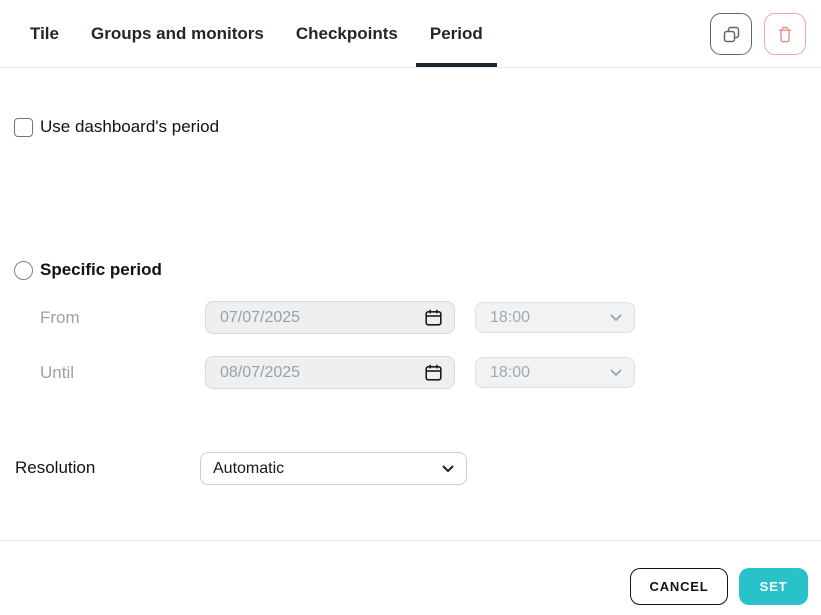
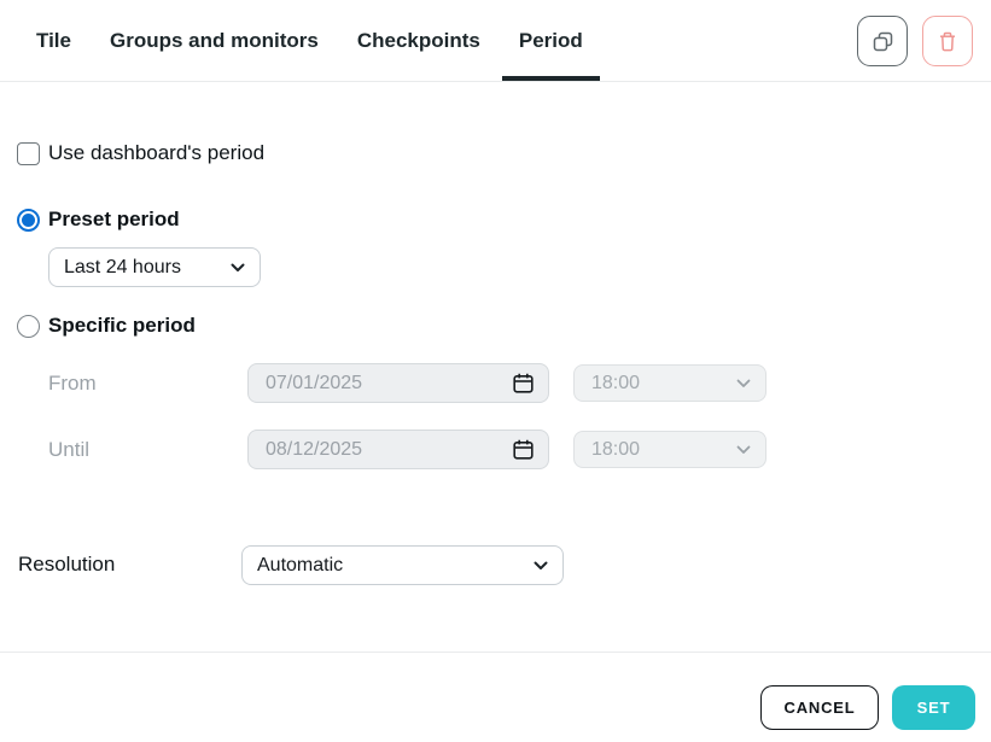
  Tile
  Groups and monitors
  Checkpoints
  Period
  Use dashboard's period
+ Preset period
+ Last 24 hours
  Specific period
  From
- 07/07/2025
+ 07/01/2025
  18:00
  Until
- 08/07/2025
+ 08/12/2025
  18:00
  Resolution
  Automatic
  CANCEL
  SET
